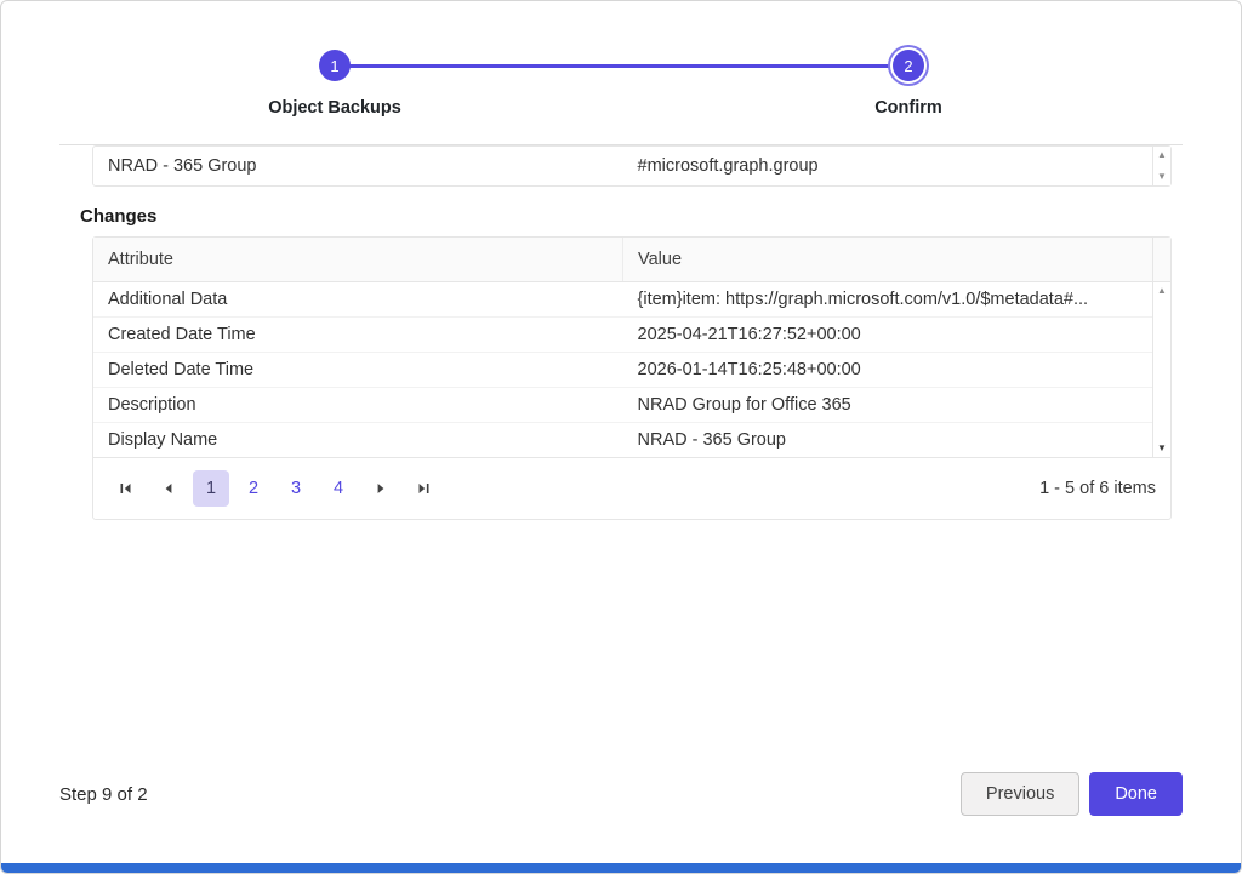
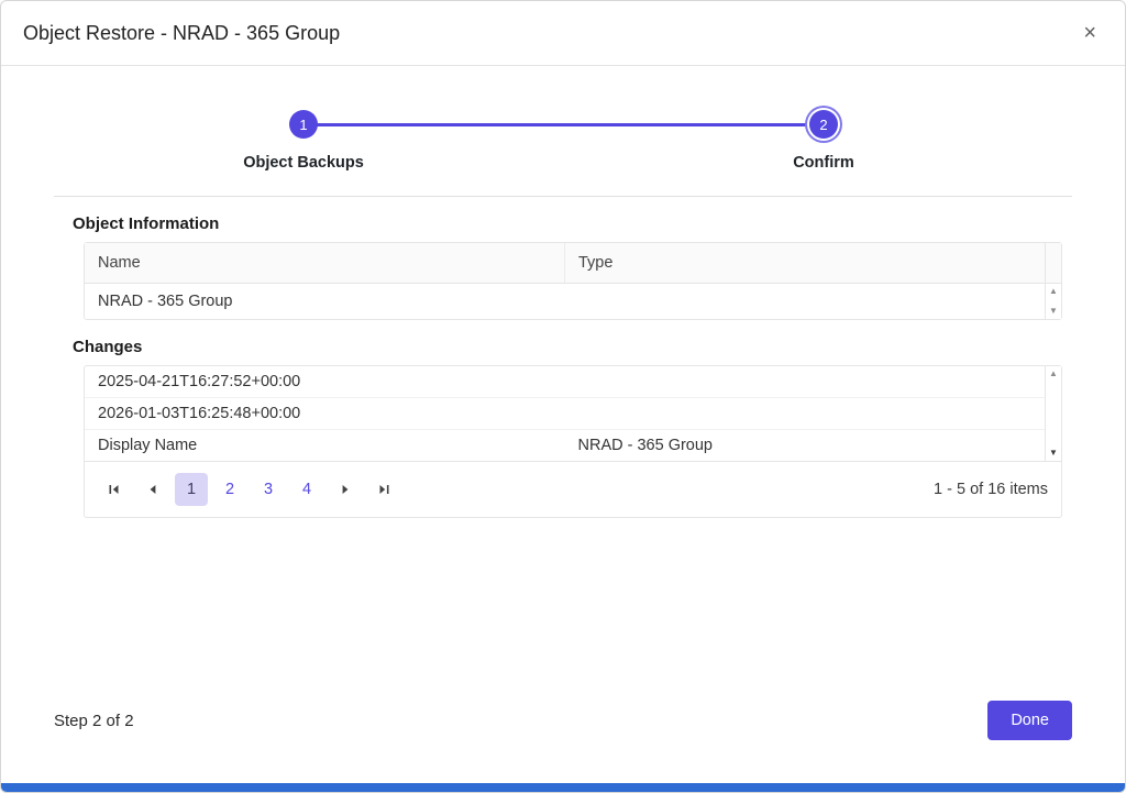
+ Object Restore - NRAD - 365 Group
+ ×
  1
  Object Backups
  2
  Confirm
+ Object Information
+ Name
+ Type
  NRAD - 365 Group
- #microsoft.graph.group
  ▲
  ▼
  Changes
- Attribute
- Value
- Additional Data
- {item}item: https://graph.microsoft.com/v1.0/$metadata#...
- Created Date Time
  2025-04-21T16:27:52+00:00
- Deleted Date Time
- 2026-01-14T16:25:48+00:00
+ 2026-01-03T16:25:48+00:00
- Description
- NRAD Group for Office 365
  Display Name
  NRAD - 365 Group
  ▲
  ▼
  1
  2
  3
  4
- 1 - 5 of 6 items
+ 1 - 5 of 16 items
- Step 9 of 2
+ Step 2 of 2
- Previous
  Done
